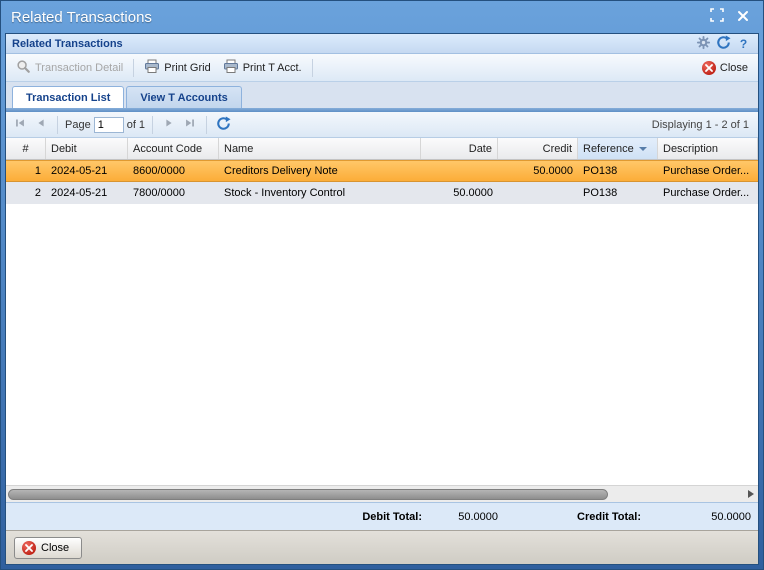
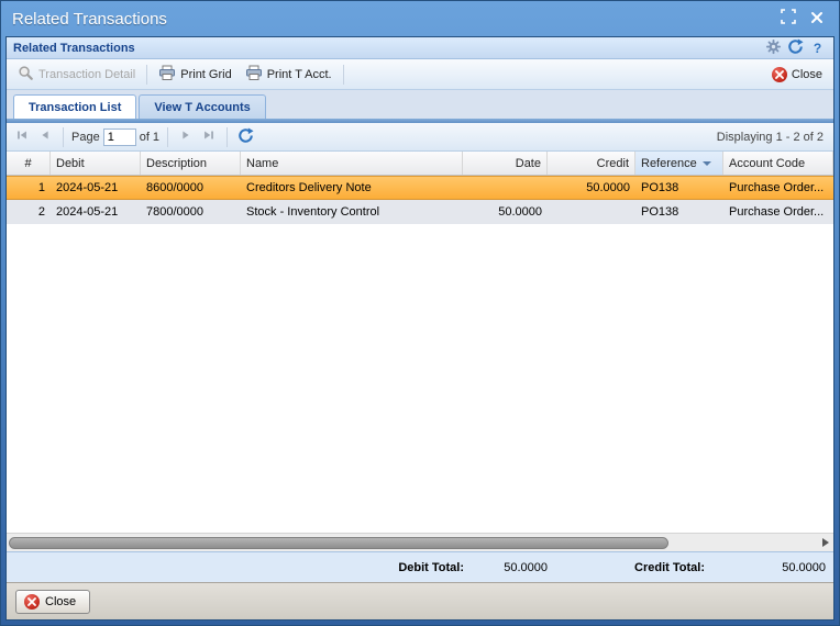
  Related Transactions
  Related Transactions
  ?
  Transaction Detail
  Print Grid
  Print T Acct.
  Close
  Transaction List
  View T Accounts
  Page
  1
  of 1
- Displaying 1 - 2 of 1
+ Displaying 1 - 2 of 2
  #
  Debit
- Account Code
+ Description
  Name
  Date
  Credit
  Reference
- Description
+ Account Code
  1
  2024-05-21
  8600/0000
  Creditors Delivery Note
  50.0000
  PO138
  Purchase Order...
  2
  2024-05-21
  7800/0000
  Stock - Inventory Control
  50.0000
  PO138
  Purchase Order...
  Debit Total:
  50.0000
  Credit Total:
  50.0000
  Close
